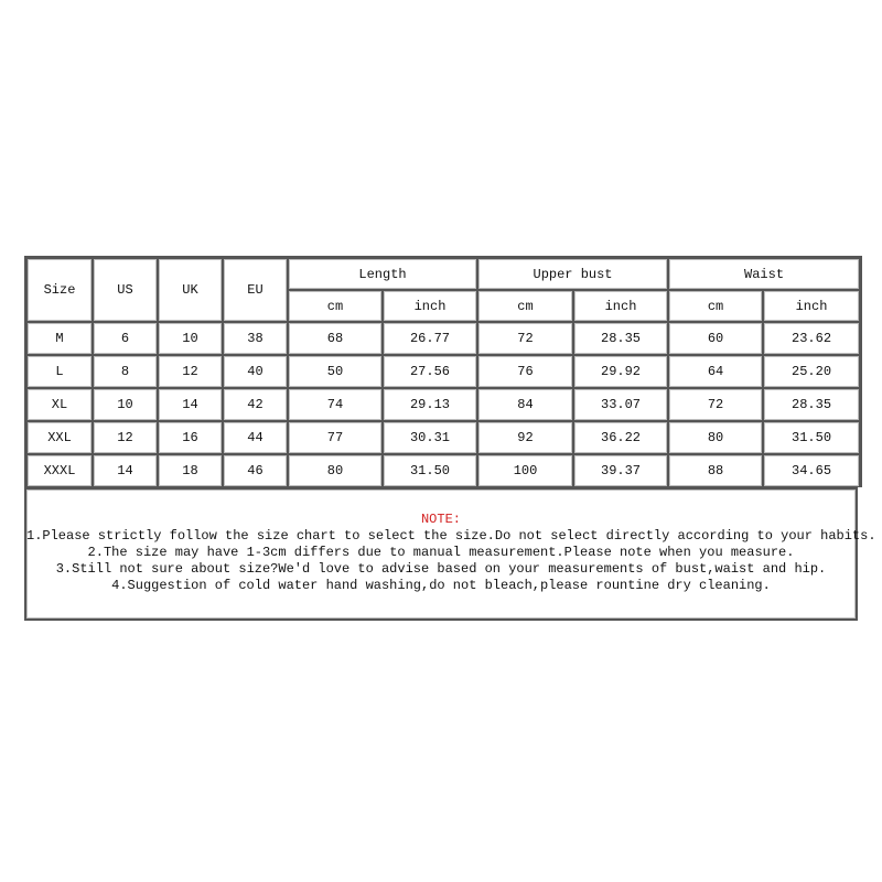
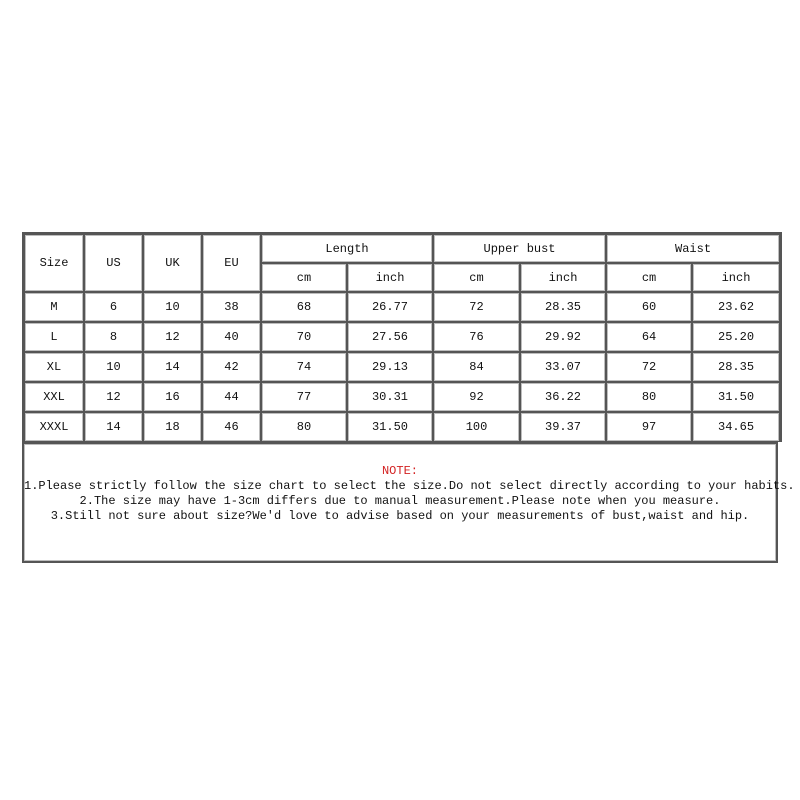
  Size	US	UK	EU	Length	Upper bust	Waist
  cm	inch	cm	inch	cm	inch
  M	6	10	38	68	26.77	72	28.35	60	23.62
- L	8	12	40	50	27.56	76	29.92	64	25.20
+ L	8	12	40	70	27.56	76	29.92	64	25.20
  XL	10	14	42	74	29.13	84	33.07	72	28.35
  XXL	12	16	44	77	30.31	92	36.22	80	31.50
- XXXL	14	18	46	80	31.50	100	39.37	88	34.65
+ XXXL	14	18	46	80	31.50	100	39.37	97	34.65
  NOTE:
  1.Please strictly follow the size chart to select the size.Do not select directly according to your habits.
  2.The size may have 1-3cm differs due to manual measurement.Please note when you measure.
  3.Still not sure about size?We'd love to advise based on your measurements of bust,waist and hip.
- 4.Suggestion of cold water hand washing,do not bleach,please rountine dry cleaning.
